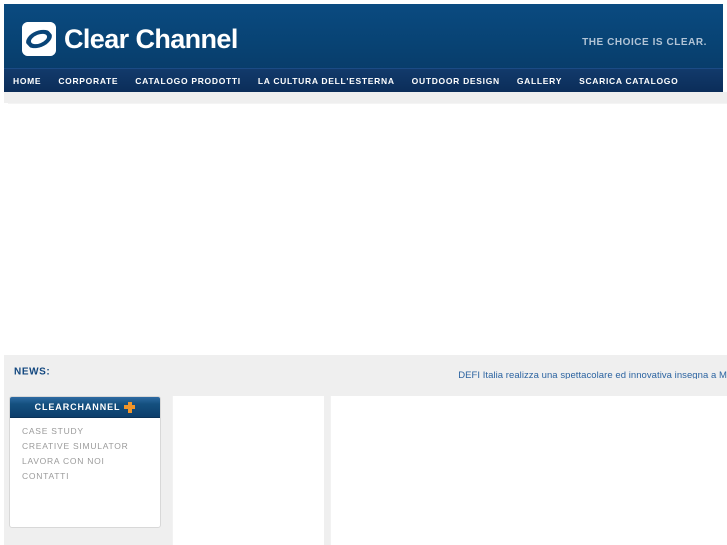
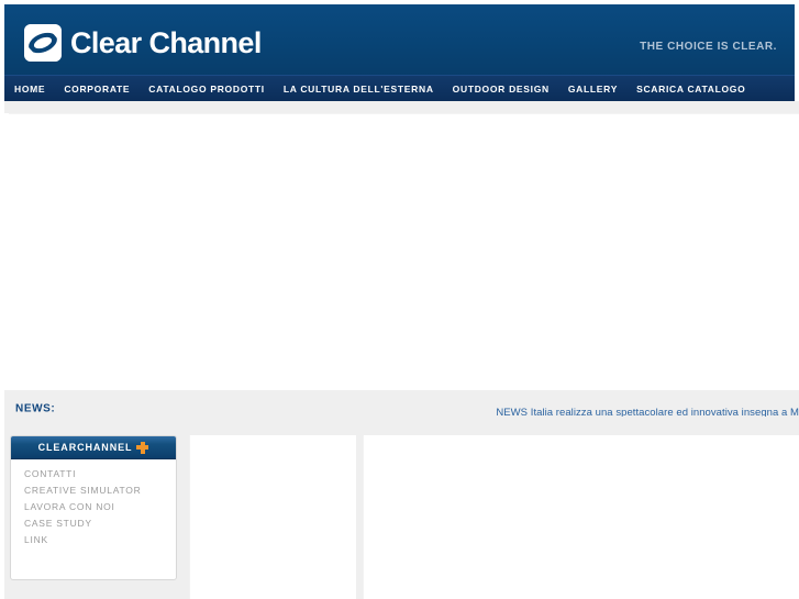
  Clear Channel
  THE CHOICE IS CLEAR.
  HOME
  CORPORATE
  CATALOGO PRODOTTI
  LA CULTURA DELL'ESTERNA
  OUTDOOR DESIGN
  GALLERY
  SCARICA CATALOGO
  NEWS:
- DEFI Italia realizza una spettacolare ed innovativa insegna a M
+ NEWS Italia realizza una spettacolare ed innovativa insegna a M
  CLEARCHANNEL
- CASE STUDY
+ CONTATTI
  CREATIVE SIMULATOR
  LAVORA CON NOI
- CONTATTI
+ CASE STUDY
+ LINK
